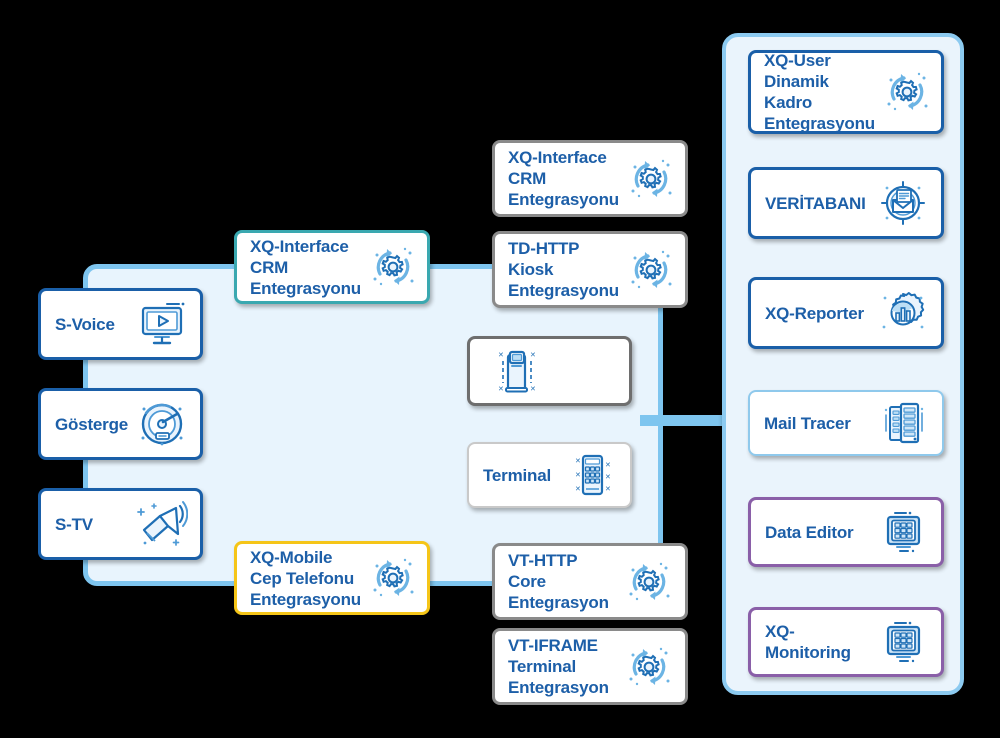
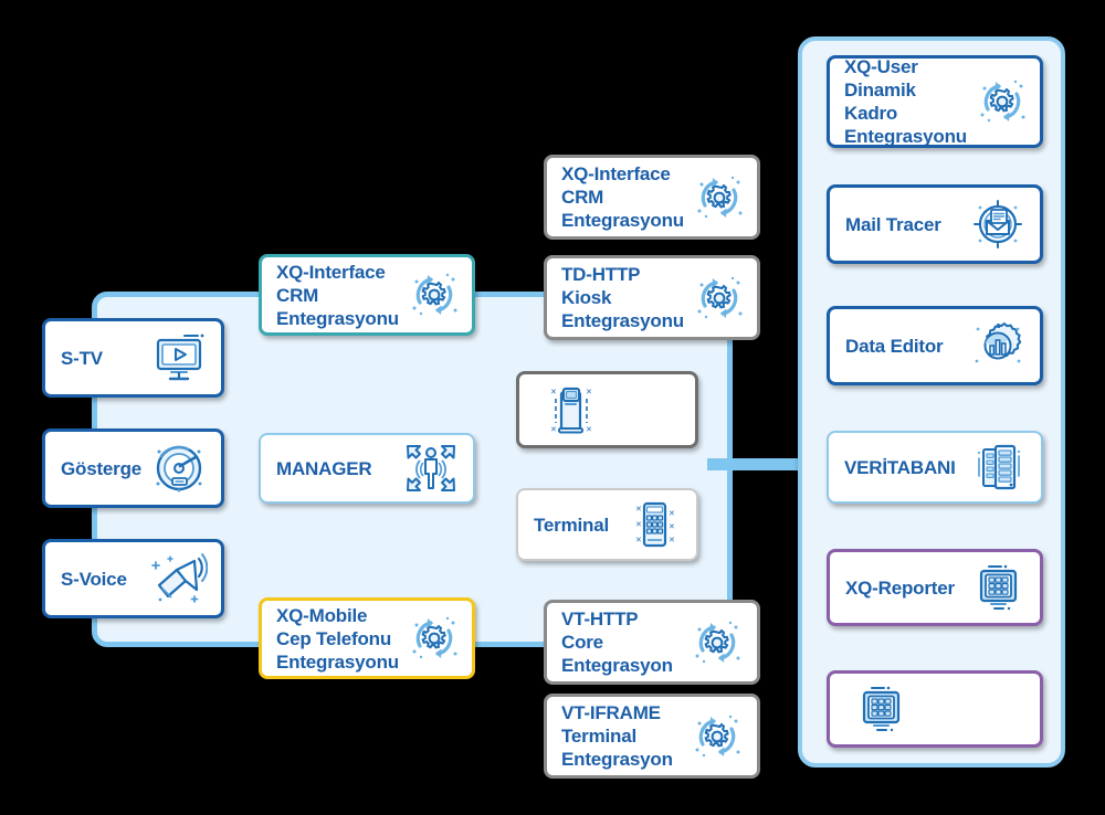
- S-Voice
+ S-TV
  Gösterge
- S-TV
+ S-Voice
  XQ-Interface
  CRM
  Entegrasyonu
+ MANAGER
  XQ-Mobile
  Cep Telefonu
  Entegrasyonu
  XQ-Interface
  CRM
  Entegrasyonu
  TD-HTTP
  Kiosk
  Entegrasyonu
  Terminal
  VT-HTTP
  Core
  Entegrasyon
  VT-IFRAME
  Terminal
  Entegrasyon
  XQ-User
  Dinamik Kadro
  Entegrasyonu
- VERİTABANI
+ Mail Tracer
- XQ-Reporter
+ Data Editor
- Mail Tracer
+ VERİTABANI
- Data Editor
+ XQ-Reporter
- XQ-Monitoring
